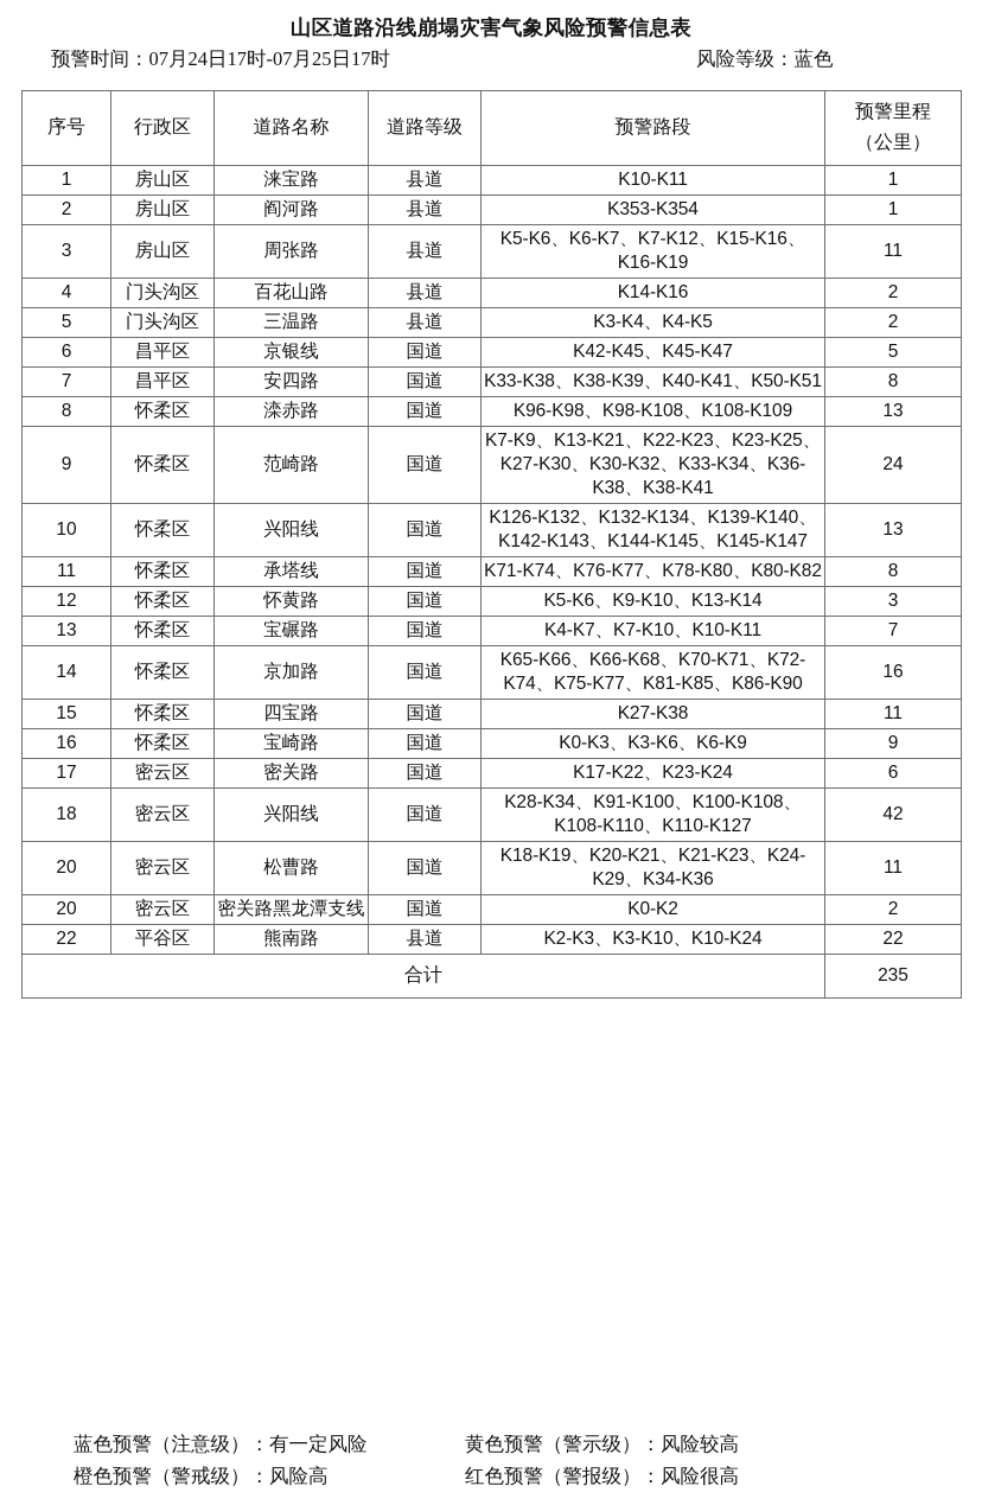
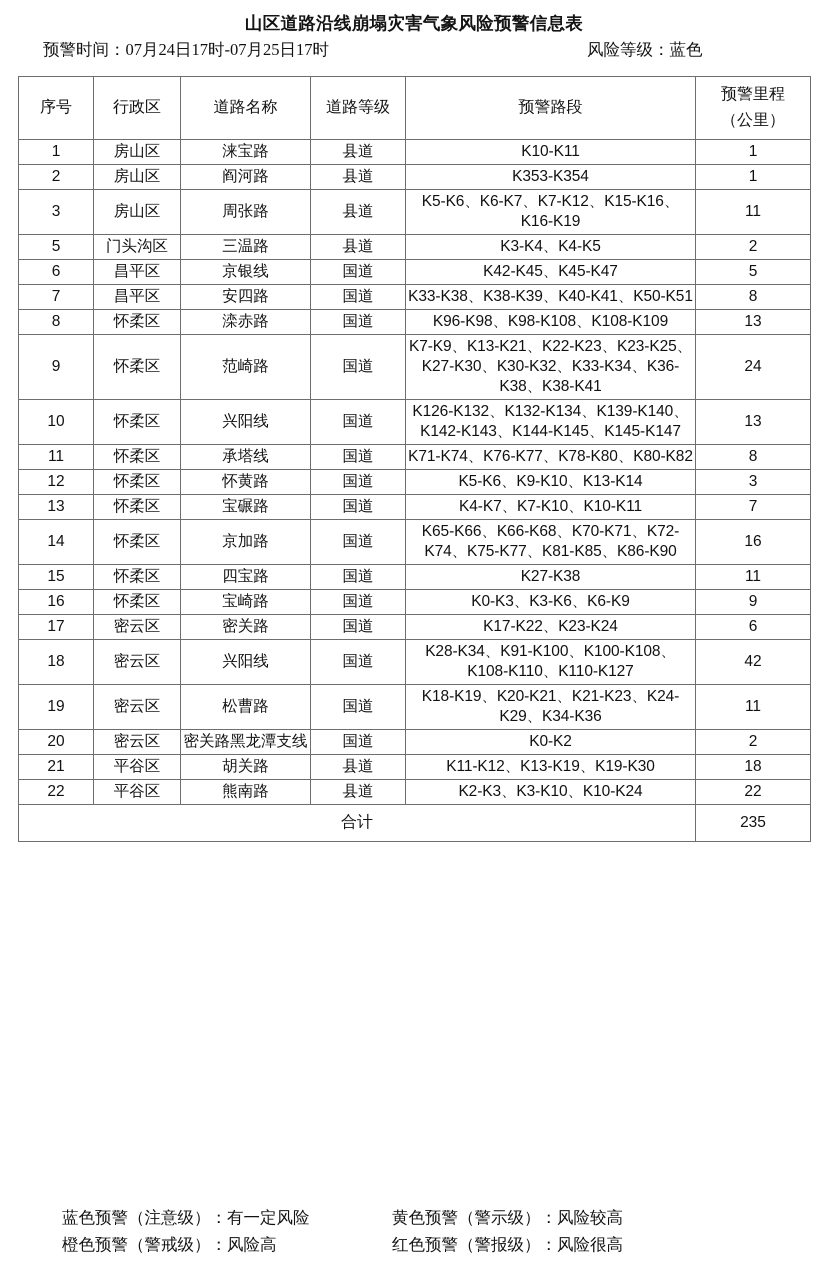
  山区道路沿线崩塌灾害气象风险预警信息表
  预警时间：07月24日17时-07月25日17时
  风险等级：蓝色
  序号	行政区	道路名称	道路等级	预警路段	预警里程 （公里）
  1	房山区	涞宝路	县道	K10-K11	1
  2	房山区	阎河路	县道	K353-K354	1
  3	房山区	周张路	县道	K5-K6、K6-K7、K7-K12、K15-K16、K16-K19	11
- 4	门头沟区	百花山路	县道	K14-K16	2
  5	门头沟区	三温路	县道	K3-K4、K4-K5	2
  6	昌平区	京银线	国道	K42-K45、K45-K47	5
  7	昌平区	安四路	国道	K33-K38、K38-K39、K40-K41、K50-K51	8
  8	怀柔区	滦赤路	国道	K96-K98、K98-K108、K108-K109	13
  9	怀柔区	范崎路	国道	K7-K9、K13-K21、K22-K23、K23-K25、K27-K30、K30-K32、K33-K34、K36-K38、K38-K41	24
  10	怀柔区	兴阳线	国道	K126-K132、K132-K134、K139-K140、K142-K143、K144-K145、K145-K147	13
  11	怀柔区	承塔线	国道	K71-K74、K76-K77、K78-K80、K80-K82	8
  12	怀柔区	怀黄路	国道	K5-K6、K9-K10、K13-K14	3
  13	怀柔区	宝碾路	国道	K4-K7、K7-K10、K10-K11	7
  14	怀柔区	京加路	国道	K65-K66、K66-K68、K70-K71、K72-K74、K75-K77、K81-K85、K86-K90	16
  15	怀柔区	四宝路	国道	K27-K38	11
  16	怀柔区	宝崎路	国道	K0-K3、K3-K6、K6-K9	9
  17	密云区	密关路	国道	K17-K22、K23-K24	6
  18	密云区	兴阳线	国道	K28-K34、K91-K100、K100-K108、K108-K110、K110-K127	42
- 20	密云区	松曹路	国道	K18-K19、K20-K21、K21-K23、K24-K29、K34-K36	11
+ 19	密云区	松曹路	国道	K18-K19、K20-K21、K21-K23、K24-K29、K34-K36	11
  20	密云区	密关路黑龙潭支线	国道	K0-K2	2
+ 21	平谷区	胡关路	县道	K11-K12、K13-K19、K19-K30	18
  22	平谷区	熊南路	县道	K2-K3、K3-K10、K10-K24	22
  合计	235
  蓝色预警（注意级）：有一定风险
  黄色预警（警示级）：风险较高
  橙色预警（警戒级）：风险高
  红色预警（警报级）：风险很高
